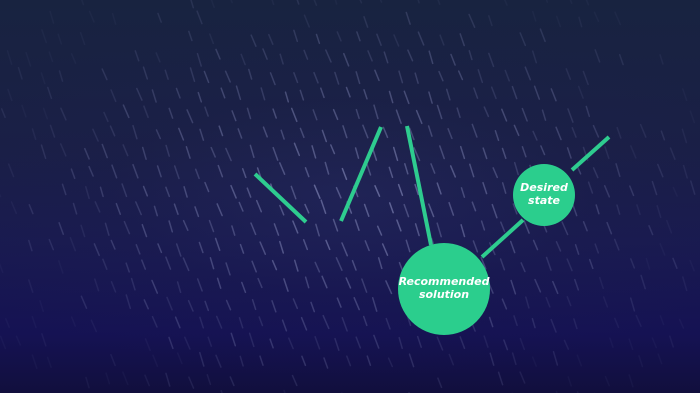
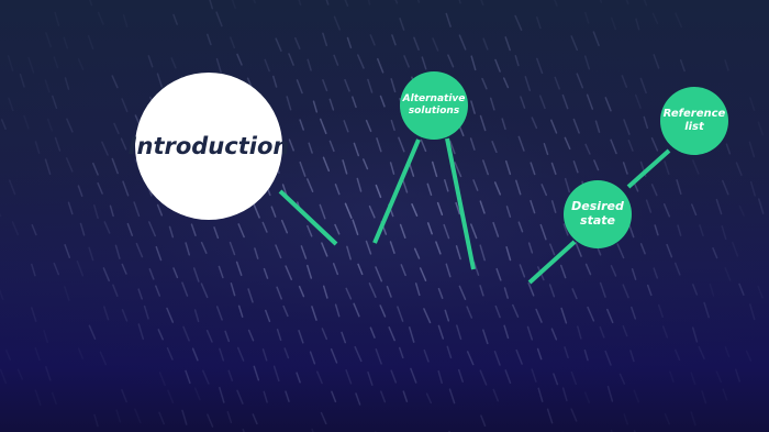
+ Introduction
+ Alternative
+ solutions
+ Reference
+ list
  Desired
  state
- Recommended
- solution
